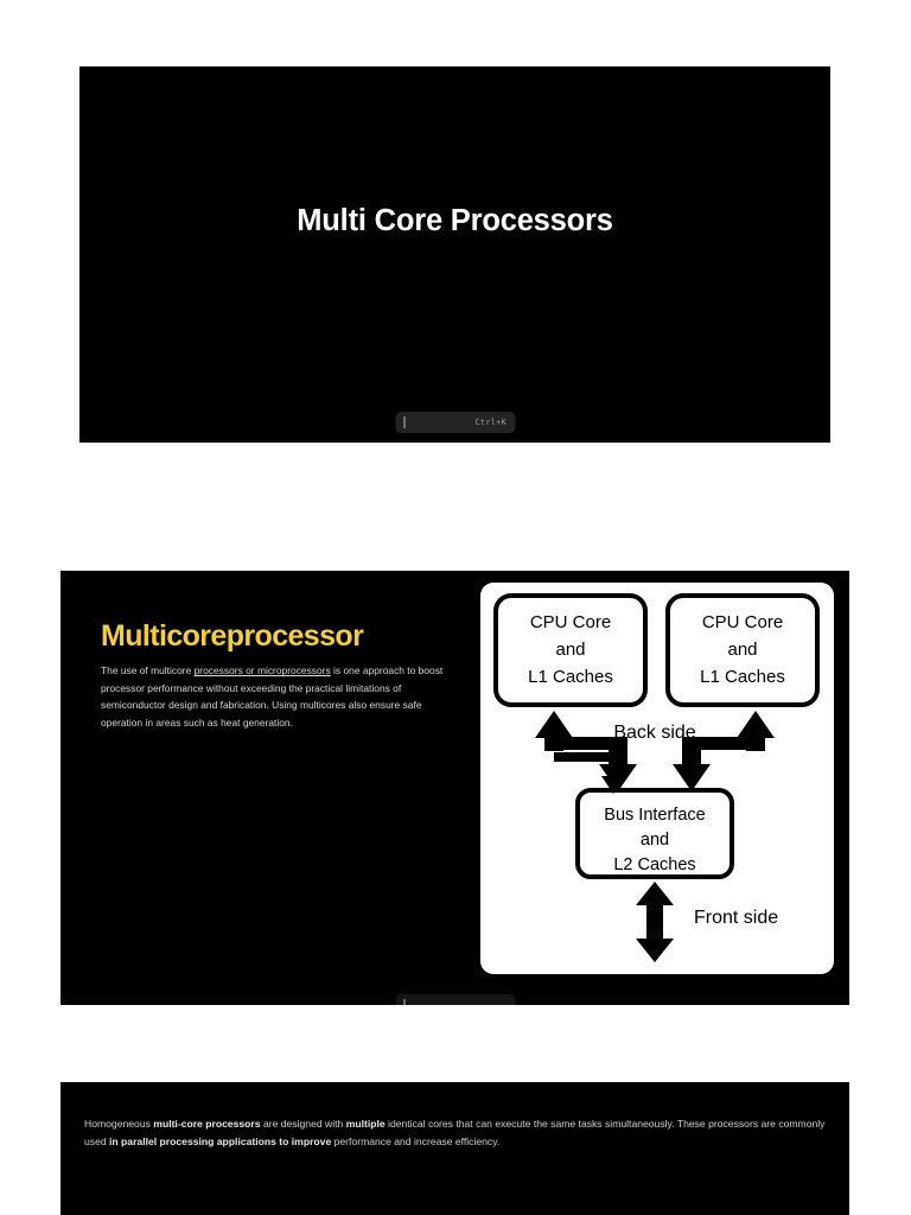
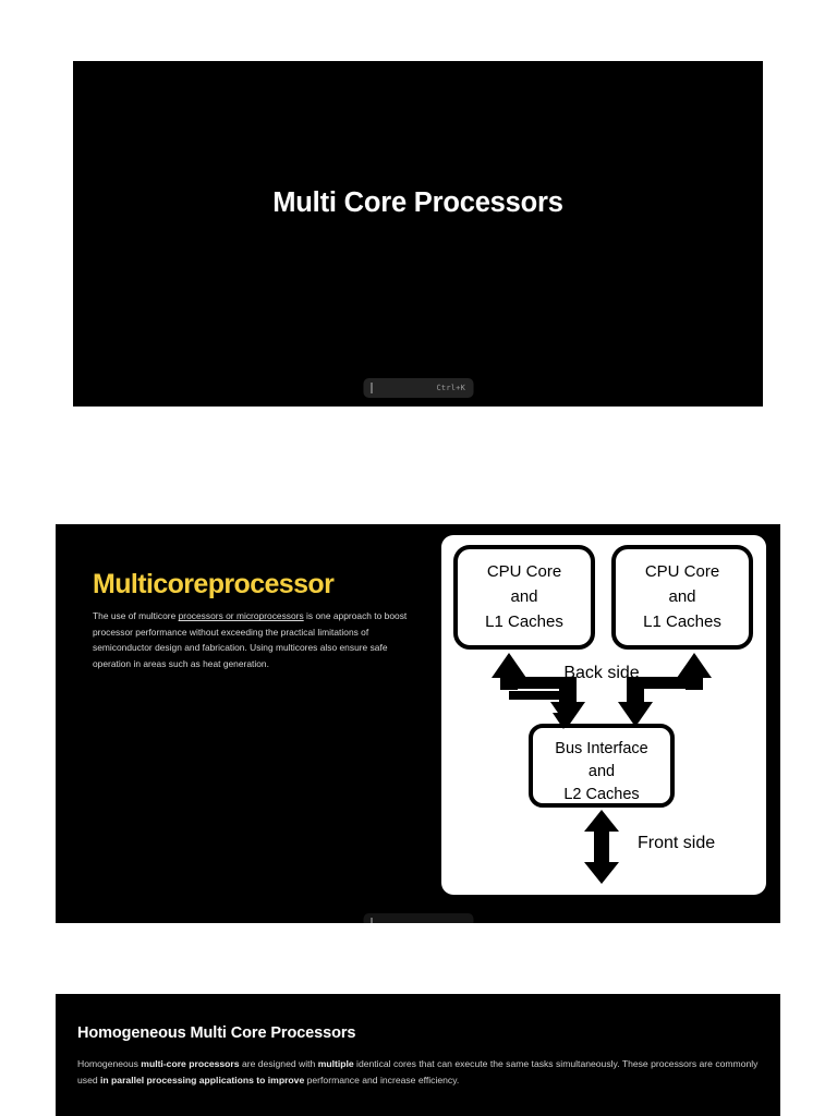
  Multi Core Processors
  Ctrl+K
  Multicoreprocessor
  The use of multicore processors or microprocessors is one approach to boost processor performance without exceeding the practical limitations of semiconductor design and fabrication. Using multicores also ensure safe operation in areas such as heat generation.
  CPU Core
  and
  L1 Caches
  CPU Core
  and
  L1 Caches
  Bus Interface
  and
  L2 Caches
  Back side
  Front side
+ Homogeneous Multi Core Processors
  Homogeneous multi-core processors are designed with multiple identical cores that can execute the same tasks simultaneously. These processors are commonly used in parallel processing applications to improve performance and increase efficiency.
